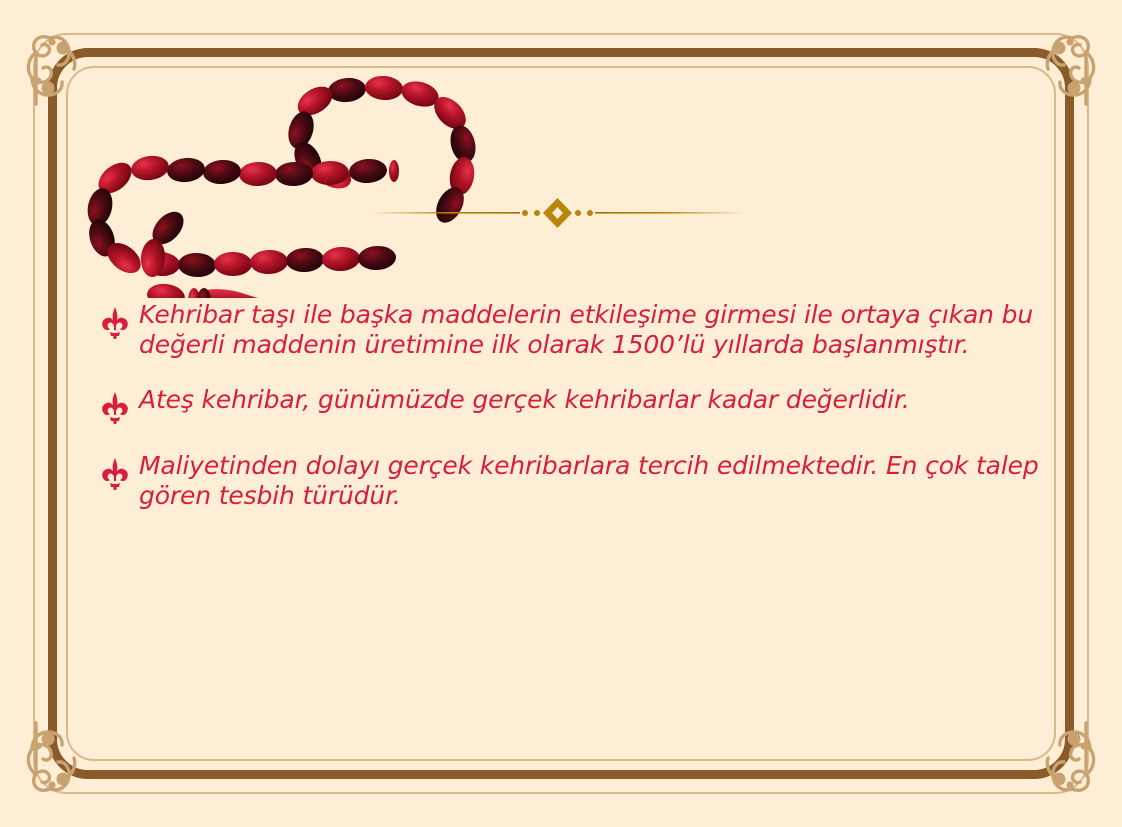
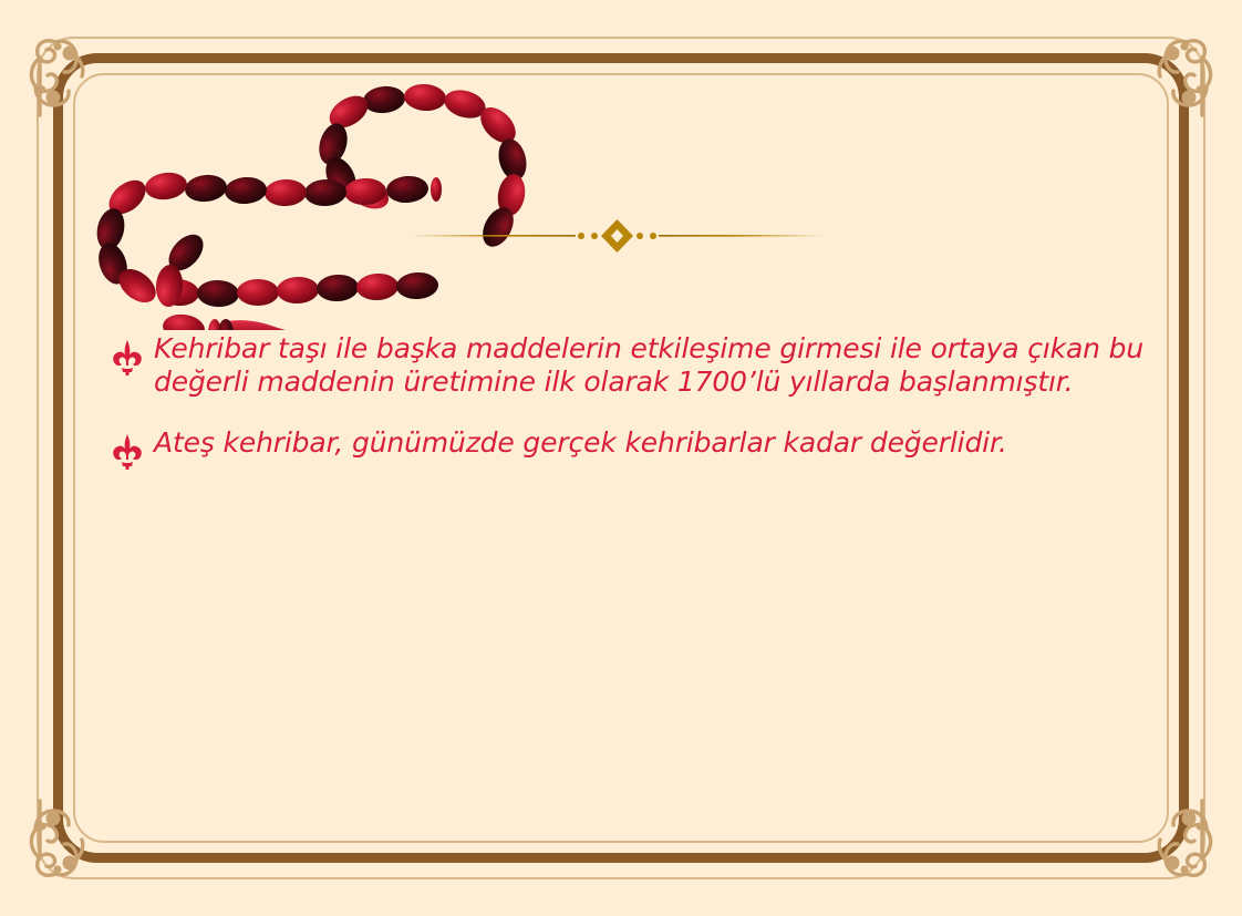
- Kehribar taşı ile başka maddelerin etkileşime girmesi ile ortaya çıkan bu değerli maddenin üretimine ilk olarak 1500’lü yıllarda başlanmıştır.
+ Kehribar taşı ile başka maddelerin etkileşime girmesi ile ortaya çıkan bu değerli maddenin üretimine ilk olarak 1700’lü yıllarda başlanmıştır.
  Ateş kehribar, günümüzde gerçek kehribarlar kadar değerlidir.
- Maliyetinden dolayı gerçek kehribarlara tercih edilmektedir. En çok talep gören tesbih türüdür.
